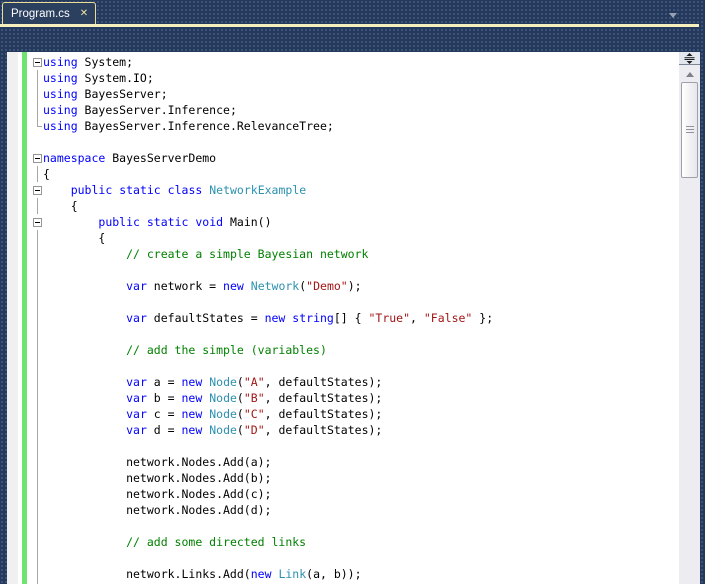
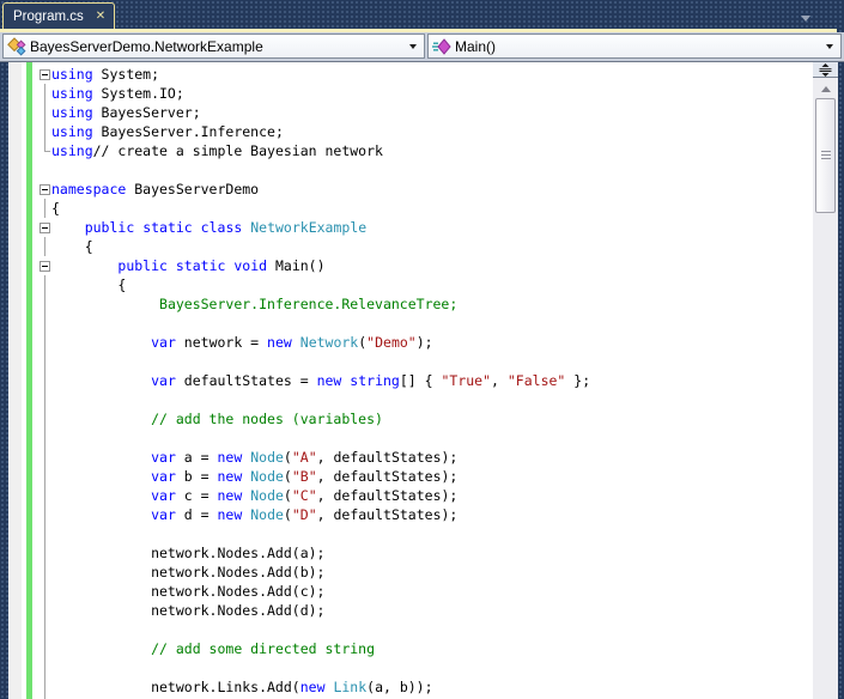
  Program.cs
  ✕
+ BayesServerDemo.NetworkExample
+ Main()
  using System;
  using System.IO;
  using BayesServer;
  using BayesServer.Inference;
- using BayesServer.Inference.RelevanceTree;
+ using// create a simple Bayesian network
  namespace BayesServerDemo
  {
  public static class NetworkExample
  {
  public static void Main()
  {
- // create a simple Bayesian network
+ BayesServer.Inference.RelevanceTree;
  var network = new Network("Demo");
  var defaultStates = new string[] { "True", "False" };
- // add the simple (variables)
+ // add the nodes (variables)
  var a = new Node("A", defaultStates);
  var b = new Node("B", defaultStates);
  var c = new Node("C", defaultStates);
  var d = new Node("D", defaultStates);
  network.Nodes.Add(a);
  network.Nodes.Add(b);
  network.Nodes.Add(c);
  network.Nodes.Add(d);
- // add some directed links
+ // add some directed string
  network.Links.Add(new Link(a, b));
